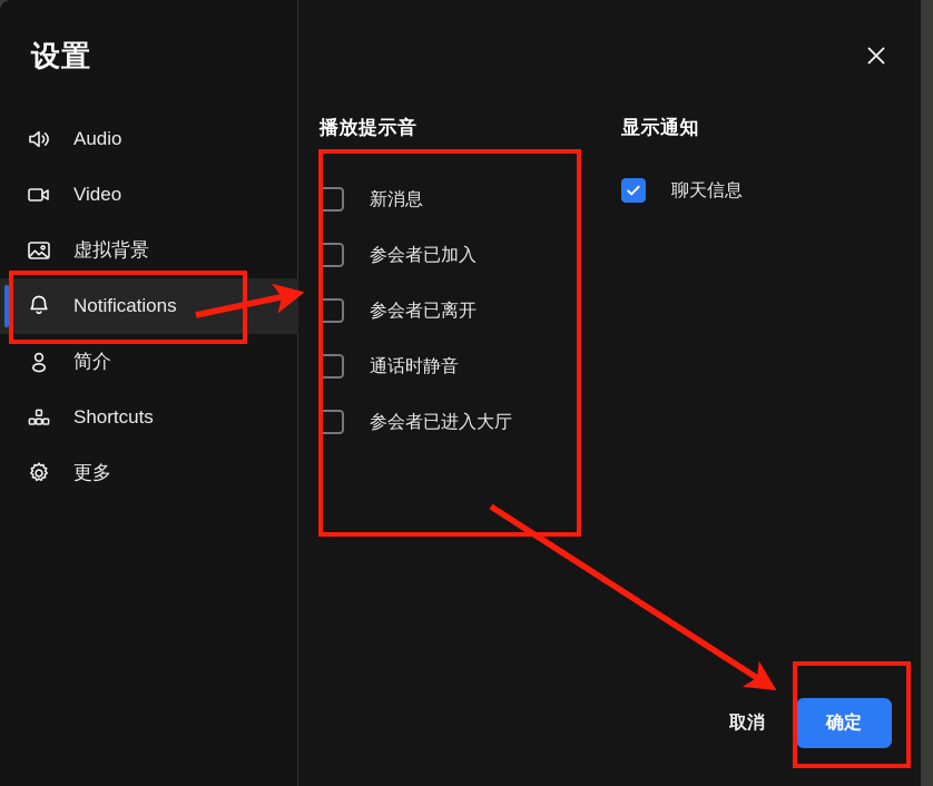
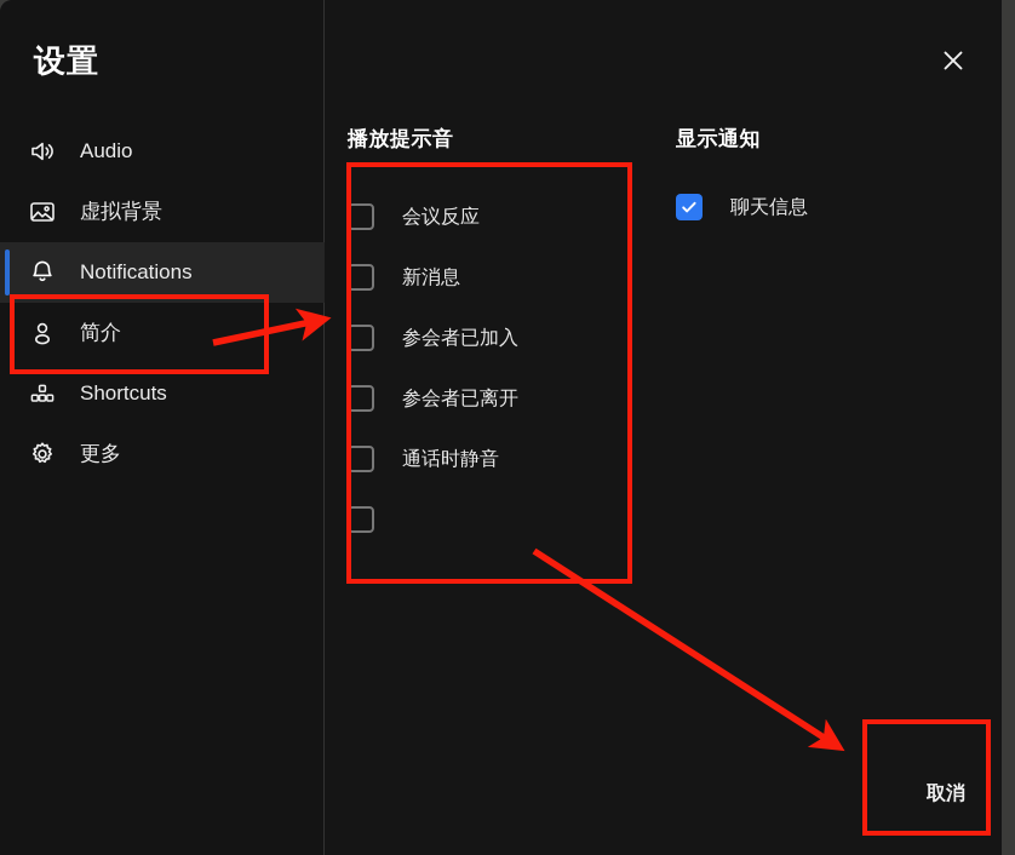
  设置
  Audio
- Video
  虚拟背景
  Notifications
  简介
  Shortcuts
  更多
  播放提示音
+ 会议反应
  新消息
  参会者已加入
  参会者已离开
  通话时静音
- 参会者已进入大厅
  显示通知
  聊天信息
  取消
- 确定
